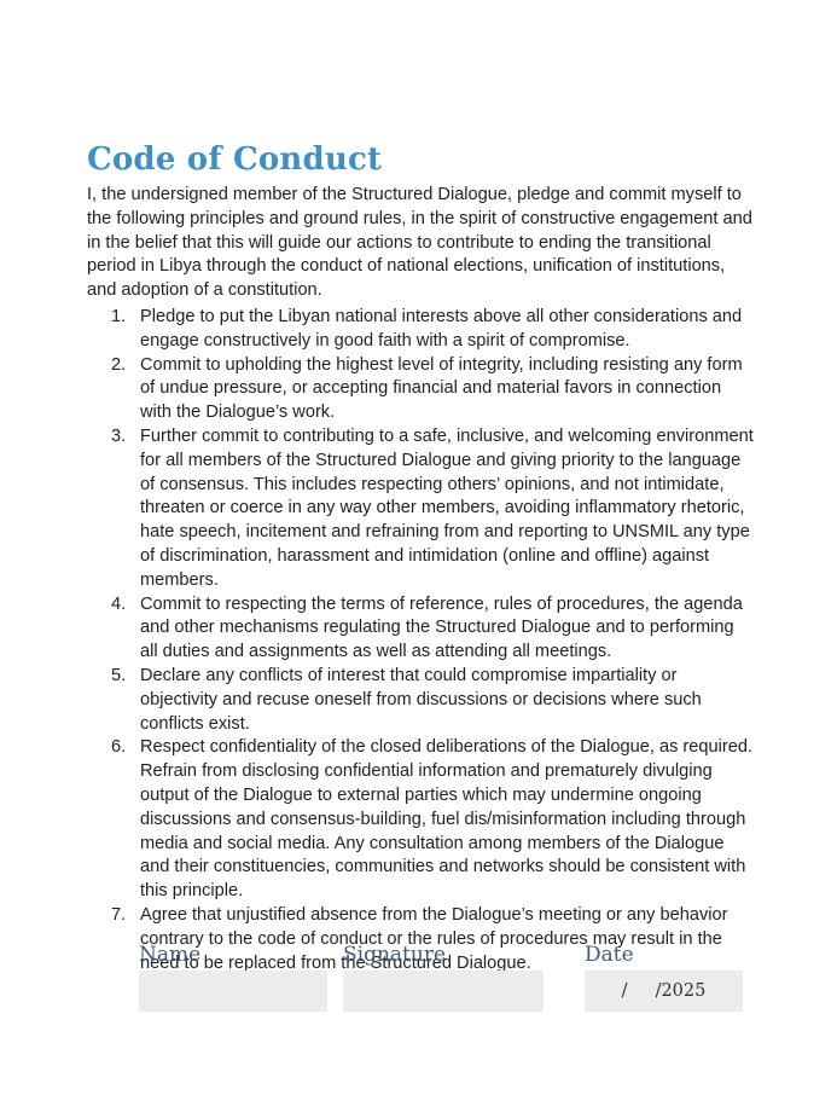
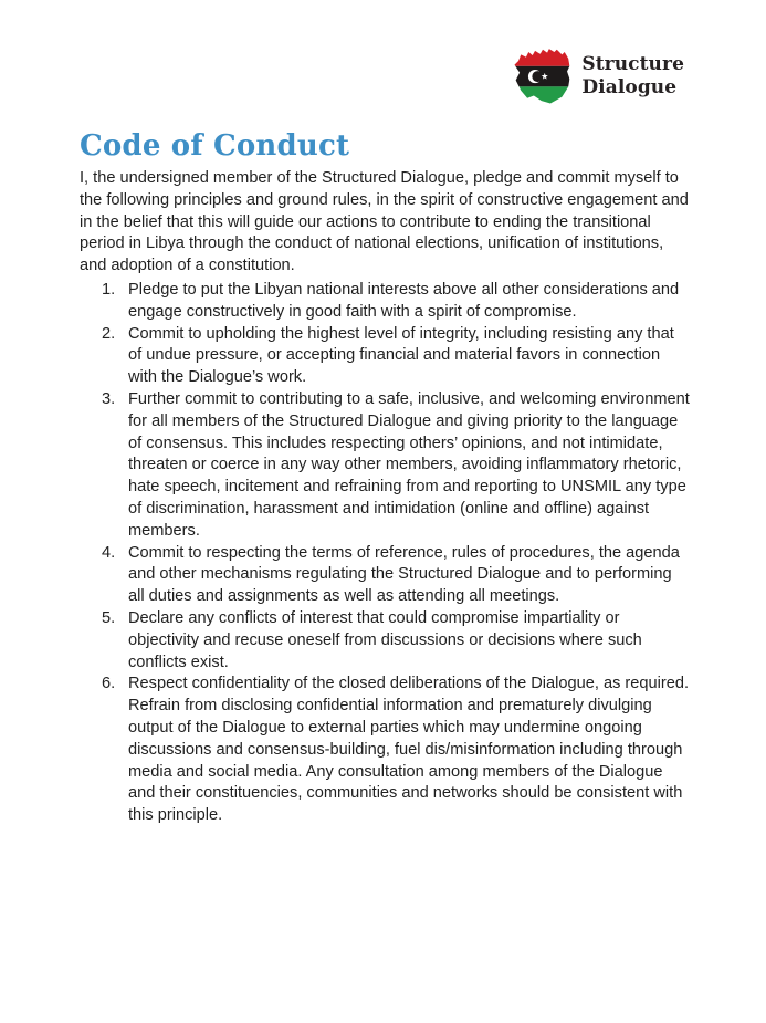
+ Structure
+ Dialogue
  Code of Conduct
  I, the undersigned member of the Structured Dialogue, pledge and commit myself to the following principles and ground rules, in the spirit of constructive engagement and in the belief that this will guide our actions to contribute to ending the transitional period in Libya through the conduct of national elections, unification of institutions, and adoption of a constitution.
  1.
  Pledge to put the Libyan national interests above all other considerations and engage constructively in good faith with a spirit of compromise.
  2.
- Commit to upholding the highest level of integrity, including resisting any form of undue pressure, or accepting financial and material favors in connection with the Dialogue’s work.
+ Commit to upholding the highest level of integrity, including resisting any that of undue pressure, or accepting financial and material favors in connection with the Dialogue’s work.
  3.
  Further commit to contributing to a safe, inclusive, and welcoming environment for all members of the Structured Dialogue and giving priority to the language of consensus. This includes respecting others’ opinions, and not intimidate, threaten or coerce in any way other members, avoiding inflammatory rhetoric, hate speech, incitement and refraining from and reporting to UNSMIL any type of discrimination, harassment and intimidation (online and offline) against members.
  4.
  Commit to respecting the terms of reference, rules of procedures, the agenda and other mechanisms regulating the Structured Dialogue and to performing all duties and assignments as well as attending all meetings.
  5.
  Declare any conflicts of interest that could compromise impartiality or objectivity and recuse oneself from discussions or decisions where such conflicts exist.
  6.
  Respect confidentiality of the closed deliberations of the Dialogue, as required. Refrain from disclosing confidential information and prematurely divulging output of the Dialogue to external parties which may undermine ongoing discussions and consensus-building, fuel dis/misinformation including through media and social media. Any consultation among members of the Dialogue and their constituencies, communities and networks should be consistent with this principle.
- 7.
- Agree that unjustified absence from the Dialogue’s meeting or any behavior contrary to the code of conduct or the rules of procedures may result in the need to be replaced from the Structured Dialogue.
- Name
- Signature
- Date
- / /2025
